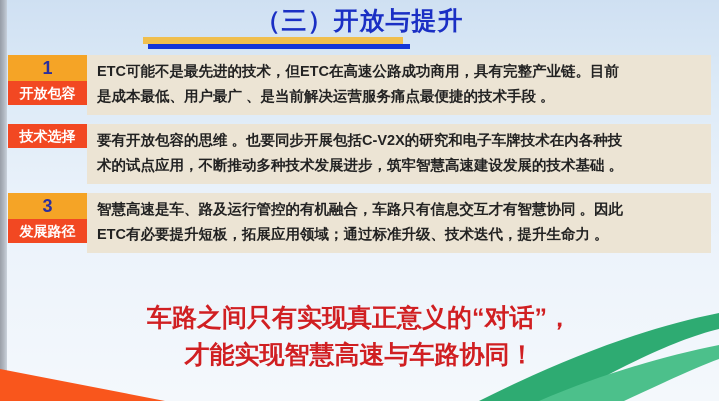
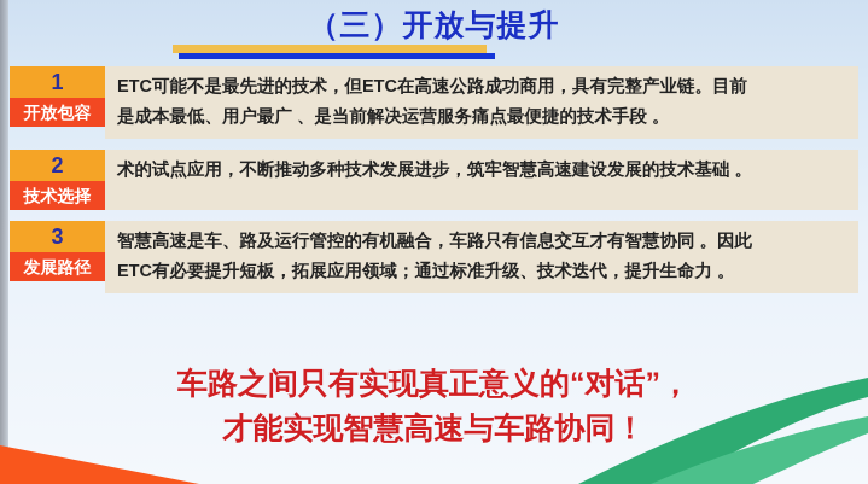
  （三）开放与提升
  1
  开放包容
  ETC可能不是最先进的技术，但ETC在高速公路成功商用，具有完整产业链。目前
  是成本最低、用户最广 、是当前解决运营服务痛点最便捷的技术手段 。
+ 2
  技术选择
- 要有开放包容的思维 。也要同步开展包括C-V2X的研究和电子车牌技术在内各种技
  术的试点应用，不断推动多种技术发展进步，筑牢智慧高速建设发展的技术基础 。
  3
  发展路径
  智慧高速是车、路及运行管控的有机融合，车路只有信息交互才有智慧协同 。因此
  ETC有必要提升短板，拓展应用领域；通过标准升级、技术迭代，提升生命力 。
  车路之间只有实现真正意义的“对话”，
  才能实现智慧高速与车路协同！
